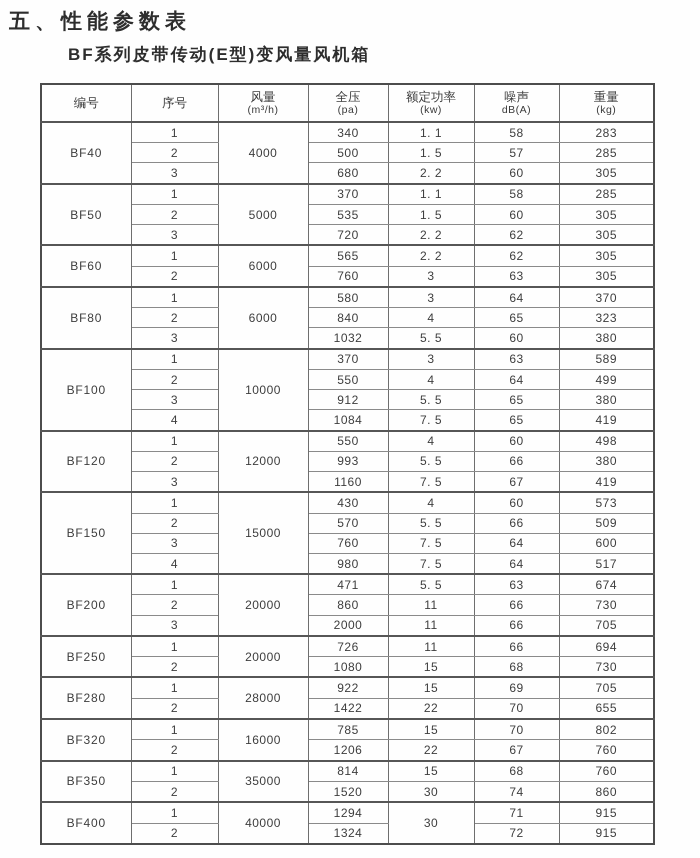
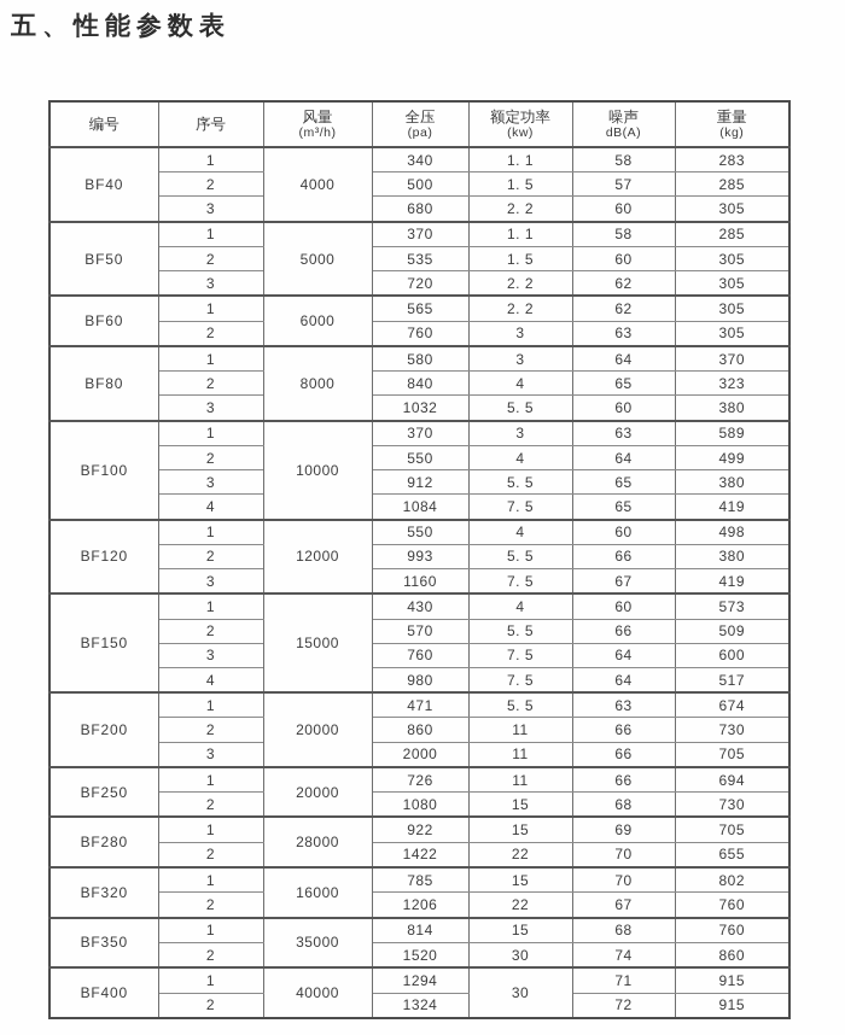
  五、性能参数表
- BF系列皮带传动(E型)变风量风机箱
  编号	序号	风量 (m³/h)	全压 (pa)	额定功率 (kw)	噪声 dB(A)	重量 (kg)
  BF40	1	4000	340	1. 1	58	283
  2	500	1. 5	57	285
  3	680	2. 2	60	305
  BF50	1	5000	370	1. 1	58	285
  2	535	1. 5	60	305
  3	720	2. 2	62	305
  BF60	1	6000	565	2. 2	62	305
  2	760	3	63	305
- BF80	1	6000	580	3	64	370
+ BF80	1	8000	580	3	64	370
  2	840	4	65	323
  3	1032	5. 5	60	380
  BF100	1	10000	370	3	63	589
  2	550	4	64	499
  3	912	5. 5	65	380
  4	1084	7. 5	65	419
  BF120	1	12000	550	4	60	498
  2	993	5. 5	66	380
  3	1160	7. 5	67	419
  BF150	1	15000	430	4	60	573
  2	570	5. 5	66	509
  3	760	7. 5	64	600
  4	980	7. 5	64	517
  BF200	1	20000	471	5. 5	63	674
  2	860	11	66	730
  3	2000	11	66	705
  BF250	1	20000	726	11	66	694
  2	1080	15	68	730
  BF280	1	28000	922	15	69	705
  2	1422	22	70	655
  BF320	1	16000	785	15	70	802
  2	1206	22	67	760
  BF350	1	35000	814	15	68	760
  2	1520	30	74	860
  BF400	1	40000	1294	30	71	915
  2	1324	72	915
